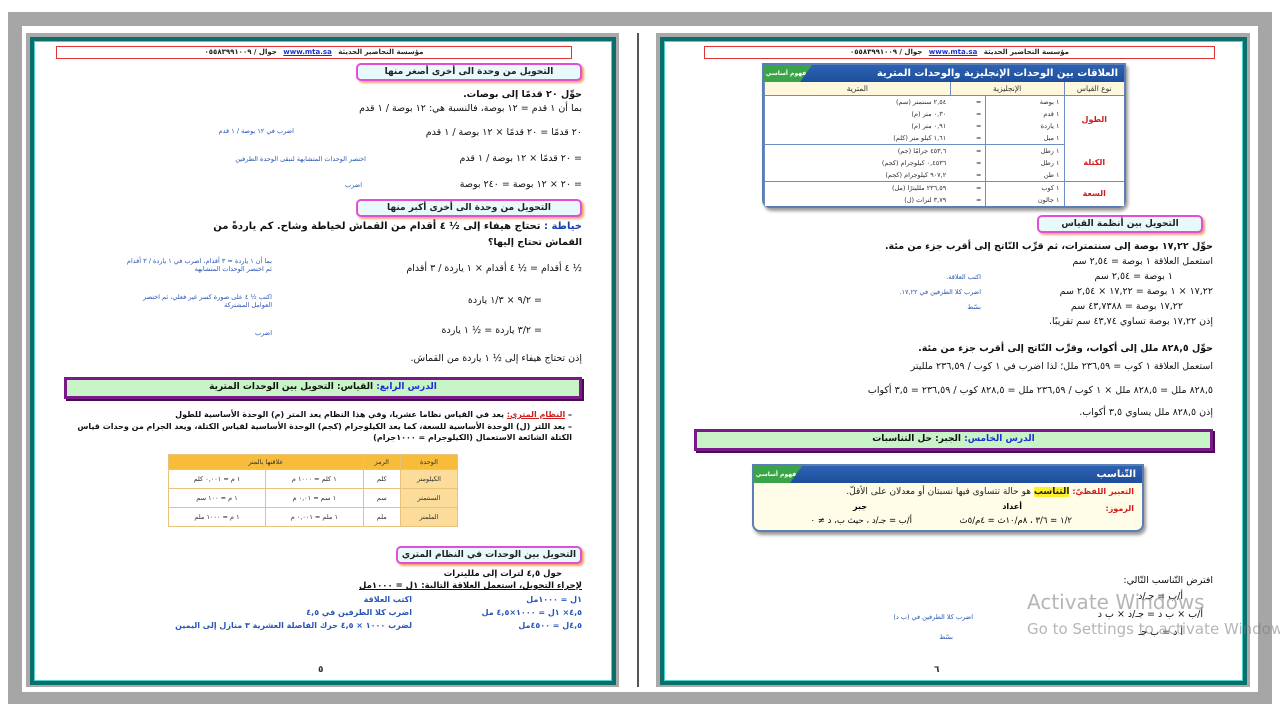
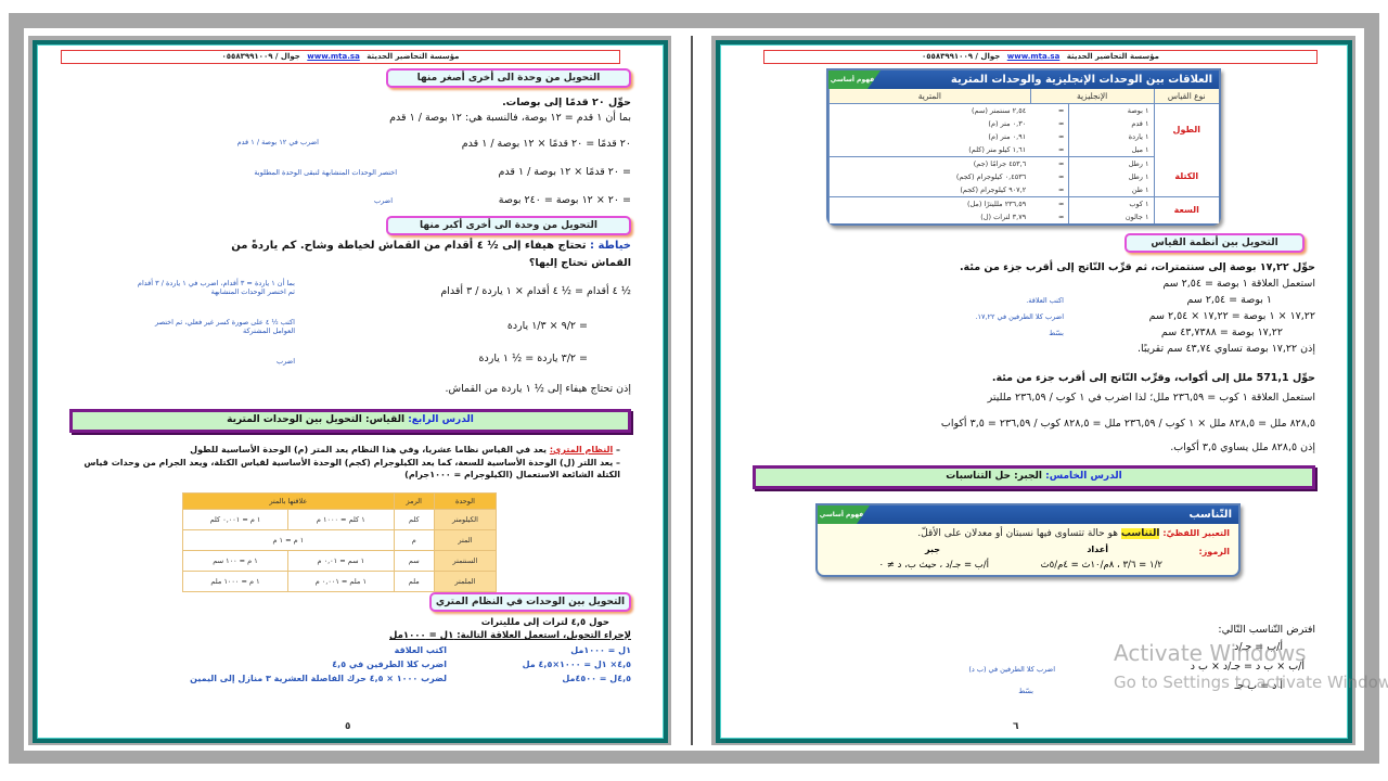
  مؤسسة التحاضير الحديثة www.mta.sa جوال / ٠٥٥٨٣٩٩١٠٠٩
  التحويل من وحدة الى أخرى أصغر منها
  حوِّل ٢٠ قدمًا إلى بوصات.
  بما أن ١ قدم = ١٢ بوصة، فالنسبة هي: ١٢ بوصة / ١ قدم
  ٢٠ قدمًا = ٢٠ قدمًا × ١٢ بوصة / ١ قدم
  اضرب في ١٢ بوصة / ١ قدم
  = ٢٠ قدمًا × ١٢ بوصة / ١ قدم
- اختصر الوحدات المتشابهة لتبقى الوحدة الطرفين
+ اختصر الوحدات المتشابهة لتبقى الوحدة المطلوبة
  = ٢٠ × ١٢ بوصة = ٢٤٠ بوصة
  اضرب
  التحويل من وحدة الى أخرى أكبر منها
  خياطة : تحتاج هيفاء إلى ½ ٤ أقدام من القماش لخياطة وشاح. كم ياردةً من
  القماش تحتاج إليها؟
  ½ ٤ أقدام = ½ ٤ أقدام × ١ ياردة / ٣ أقدام
  بما أن ١ ياردة = ٣ أقدام، اضرب في ١ ياردة / ٣ أقدام ثم اختصر الوحدات المتشابهة
  = ٩/٢ × ١/٣ ياردة
  اكتب ½ ٤ على صورة كسر غير فعلي، ثم اختصر العوامل المشتركة
  = ٣/٢ ياردة = ½ ١ ياردة
  اضرب
  إذن تحتاج هيفاء إلى ½ ١ ياردة من القماش.
  الدرس الرابع: القياس: التحويل بين الوحدات المترية
  – النظام المتري: يعد في القياس نظاما عشريا، وفي هذا النظام يعد المتر (م) الوحدة الأساسية للطول
  – يعد اللتر (ل) الوحدة الأساسية للسعة، كما يعد الكيلوجرام (كجم) الوحدة الأساسية لقياس الكتلة، ويعد الجرام من وحدات قياس الكتلة الشائعة الاستعمال (الكيلوجرام = ١٠٠٠جرام)
  الوحدة	الرمز	علاقتها بالمتر
  الكيلومتر	كلم	١ كلم = ١٠٠٠ م	١ م = ٠,٠٠١ كلم
+ المتر	م	١ م = ١ م
  السنتمتر	سم	١ سم = ٠,٠١ م	١ م = ١٠٠ سم
  الملمتر	ملم	١ ملم = ٠,٠٠١ م	١ م = ١٠٠٠ ملم
  التحويل بين الوحدات في النظام المتري
  حول ٤,٥ لترات إلى ملليترات
  لإجراء التحويل، استعمل العلاقة التالية: ١ل = ١٠٠٠مل
  ١ل = ١٠٠٠مل
  اكتب العلاقة
  ٤,٥× ١ل = ١٠٠٠×٤,٥ مل
  اضرب كلا الطرفين في ٤,٥
  ٤,٥ل = ٤٥٠٠مل
  لضرب ١٠٠٠ × ٤,٥ حرك الفاصلة العشرية ٣ منازل إلى اليمين
  ٥
  مؤسسة التحاضير الحديثة www.mta.sa جوال / ٠٥٥٨٣٩٩١٠٠٩
  العلاقات بين الوحدات الإنجليزية والوحدات المترية
  نوع القياس	الإنجليزية	المترية
  الطول	١ بوصة	=	٢,٥٤ سنتمتر (سم)
  ١ قدم	≈	٠,٣٠ متر (م)
  ١ ياردة	≈	٠,٩١ متر (م)
  ١ ميل	≈	١,٦١ كيلو متر (كلم)
  الكتلة	١ رطل	≈	٤٥٣,٦ جرامًا (جم)
  ١ رطل	≈	٠,٤٥٣٦ كيلوجرام (كجم)
  ١ طن	≈	٩٠٧,٢ كيلوجرام (كجم)
  السعة	١ كوب	≈	٢٣٦,٥٩ ملليترًا (مل)
  ١ جالون	≈	٣,٧٩ لترات (ل)
  التحويل بين أنظمة القياس
  حوِّل ١٧,٢٢ بوصة إلى سنتمترات، ثم قرِّب النّاتج إلى أقرب جزء من مئة.
  استعمل العلاقة ١ بوصة = ٢,٥٤ سم
  ١ بوصة = ٢,٥٤ سم
  اكتب العلاقة.
  ١٧,٢٢ × ١ بوصة = ١٧,٢٢ × ٢,٥٤ سم
  اضرب كلا الطرفين في ١٧,٢٢.
  ١٧,٢٢ بوصة = ٤٣,٧٣٨٨ سم
  بسّط
  إذن ١٧,٢٢ بوصة تساوي ٤٣,٧٤ سم تقريبًا.
- حوِّل ٨٢٨,٥ ملل إلى أكواب، وقرِّب النّاتج إلى أقرب جزء من مئة.
+ حوِّل 571,1 ملل إلى أكواب، وقرِّب النّاتج إلى أقرب جزء من مئة.
  استعمل العلاقة ١ كوب = ٢٣٦,٥٩ ملل؛ لذا اضرب في ١ كوب / ٢٣٦,٥٩ ملليتر
  ٨٢٨,٥ ملل = ٨٢٨,٥ ملل × ١ كوب / ٢٣٦,٥٩ ملل = ٨٢٨,٥ كوب / ٢٣٦,٥٩ = ٣,٥ أكواب
  إذن ٨٢٨,٥ ملل يساوي ٣,٥ أكواب.
  الدرس الخامس: الجبر: حل التناسبات
  التّناسب
  التعبير اللفظيّ: التناسب هو حالة تتساوى فيها نسبتان أو معدلان على الأقلّ.
  الرموز:
  أعداد
  جبر
  ١/٢ = ٣/٦ ، ٨م/١٠ث = ٤م/٥ث
  أ/ب = جـ/د ، حيث ب، د ≠ ٠
  افترض التّناسب التّالي:
  أ/ب = جـ/د
  أ/ب × ب د = جـ/د × ب د
  اضرب كلا الطرفين في (ب د)
  أ د = ب جـ
  بسّط
  ٦
  Activate Windows
  Go to Settings to activate Window
